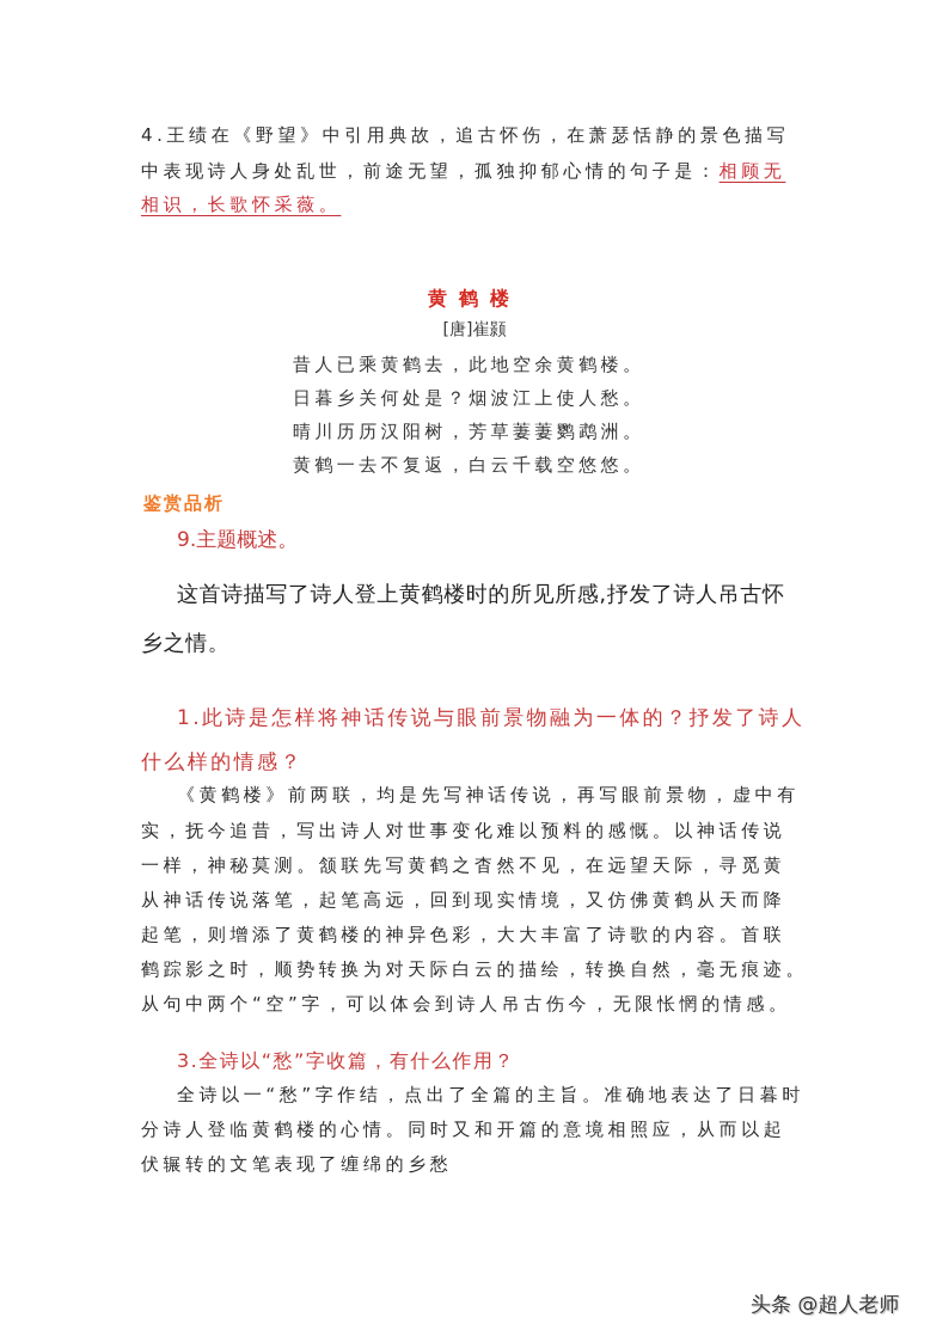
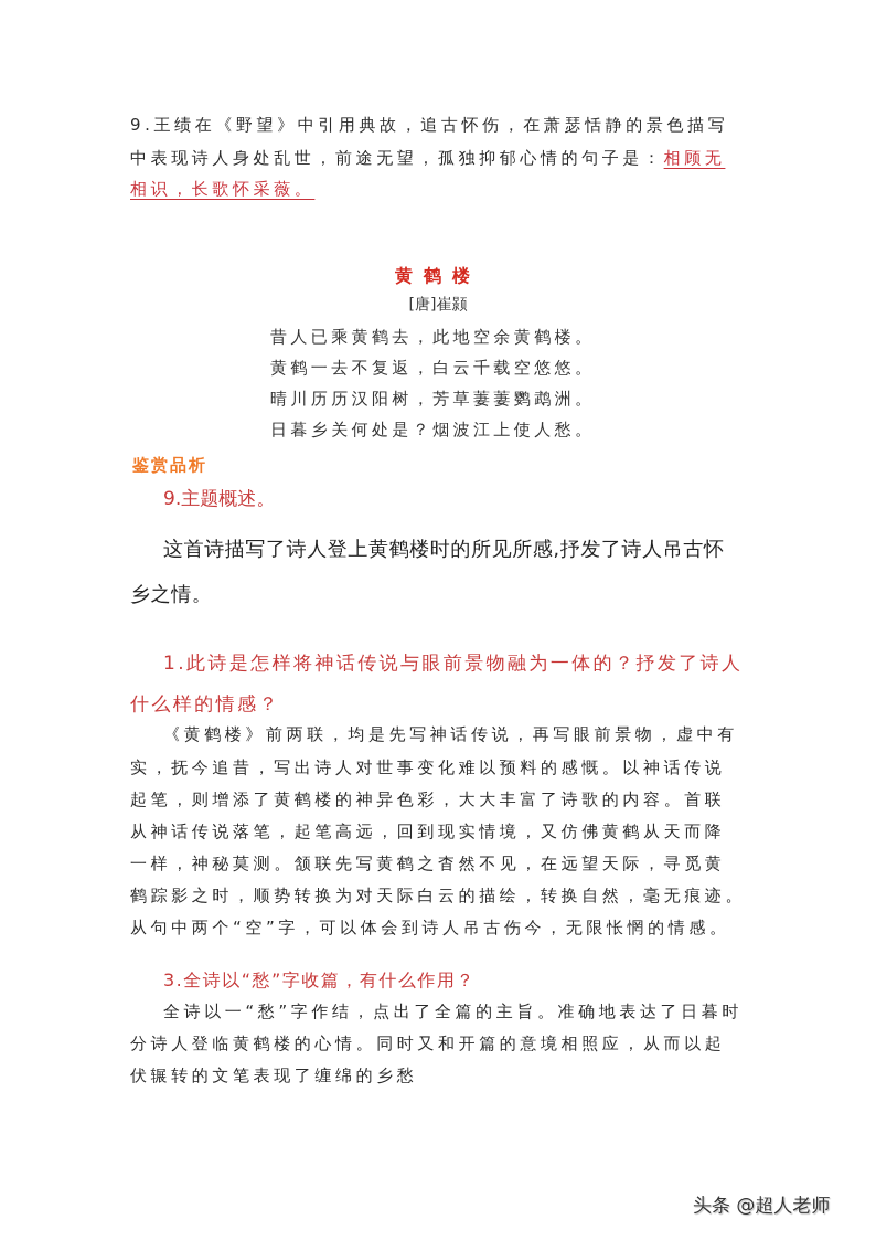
- 4.王绩在《野望》中引用典故，追古怀伤，在萧瑟恬静的景色描写
+ 9.王绩在《野望》中引用典故，追古怀伤，在萧瑟恬静的景色描写
  中表现诗人身处乱世，前途无望，孤独抑郁心情的句子是：相顾无
  相识，长歌怀采薇。
  黄鹤楼
  [唐]崔颢
  昔人已乘黄鹤去，此地空余黄鹤楼。
- 日暮乡关何处是？烟波江上使人愁。
+ 黄鹤一去不复返，白云千载空悠悠。
  晴川历历汉阳树，芳草萋萋鹦鹉洲。
- 黄鹤一去不复返，白云千载空悠悠。
+ 日暮乡关何处是？烟波江上使人愁。
  鉴赏品析
  9.主题概述。
  这首诗描写了诗人登上黄鹤楼时的所见所感,抒发了诗人吊古怀
  乡之情。
  1.此诗是怎样将神话传说与眼前景物融为一体的？抒发了诗人
  什么样的情感？
  《黄鹤楼》前两联，均是先写神话传说，再写眼前景物，虚中有
  实，抚今追昔，写出诗人对世事变化难以预料的感慨。以神话传说
- 一样，神秘莫测。颔联先写黄鹤之杳然不见，在远望天际，寻觅黄
+ 起笔，则增添了黄鹤楼的神异色彩，大大丰富了诗歌的内容。首联
  从神话传说落笔，起笔高远，回到现实情境，又仿佛黄鹤从天而降
- 起笔，则增添了黄鹤楼的神异色彩，大大丰富了诗歌的内容。首联
+ 一样，神秘莫测。颔联先写黄鹤之杳然不见，在远望天际，寻觅黄
  鹤踪影之时，顺势转换为对天际白云的描绘，转换自然，毫无痕迹。
  从句中两个“空”字，可以体会到诗人吊古伤今，无限怅惘的情感。
  3.全诗以“愁”字收篇，有什么作用？
  全诗以一“愁”字作结，点出了全篇的主旨。准确地表达了日暮时
  分诗人登临黄鹤楼的心情。同时又和开篇的意境相照应，从而以起
  伏辗转的文笔表现了缠绵的乡愁
  头条 @超人老师
